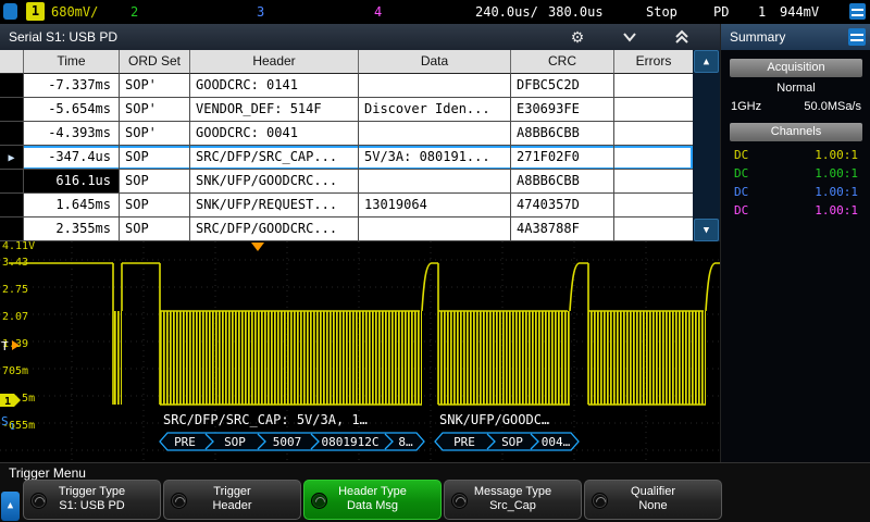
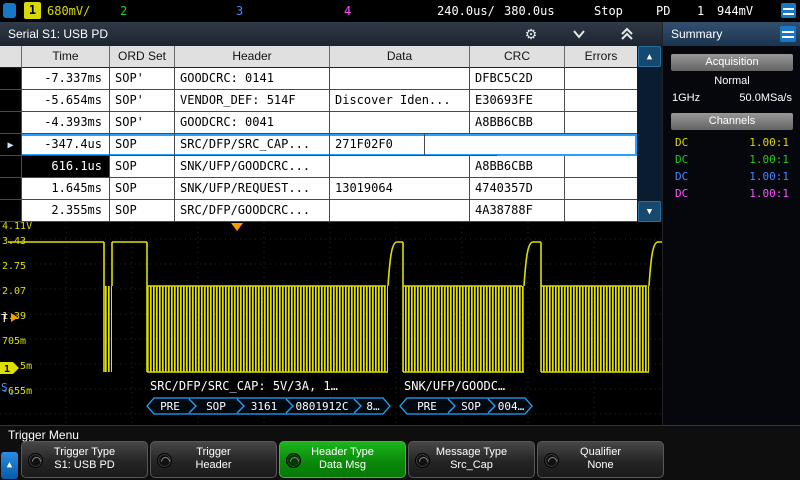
  1
  680mV/
  2
  3
  4
  240.0us/
  380.0us
  Stop
  PD
  1
  944mV
  Serial S1: USB PD
  ⚙
  Time
  ORD Set
  Header
  Data
  CRC
  Errors
  -7.337ms
  SOP'
  GOODCRC: 0141
  DFBC5C2D
  -5.654ms
  SOP'
  VENDOR_DEF: 514F
  Discover Iden...
  E30693FE
  -4.393ms
  SOP'
  GOODCRC: 0041
  A8BB6CBB
  ▶
  -347.4us
  SOP
  SRC/DFP/SRC_CAP...
- 5V/3A: 080191...
  271F02F0
  616.1us
  SOP
  SNK/UFP/GOODCRC...
  A8BB6CBB
  1.645ms
  SOP
  SNK/UFP/REQUEST...
  13019064
  4740357D
  2.355ms
  SOP
  SRC/DFP/GOODCRC...
  4A38788F
  ▲
  ▼
  Summary
  Acquisition
  Normal
  1GHz
  50.0MSa/s
  Channels
  DC
  1.00:1
  DC
  1.00:1
  DC
  1.00:1
  DC
  1.00:1
  4.11V
  3.43
  2.75
  2.07
  139
  705m
  -655m
  T
  1
  S
  1
  SRC/DFP/SRC_CAP: 5V/3A, 1…
  SNK/UFP/GOODC…
  PRE
  SOP
- 5007
+ 3161
  0801912C
  8…
  PRE
  SOP
  004…
  Trigger Menu
  ▲
  Trigger Type
  S1: USB PD
  Trigger
  Header
  Header Type
  Data Msg
  Message Type
  Src_Cap
  Qualifier
  None
